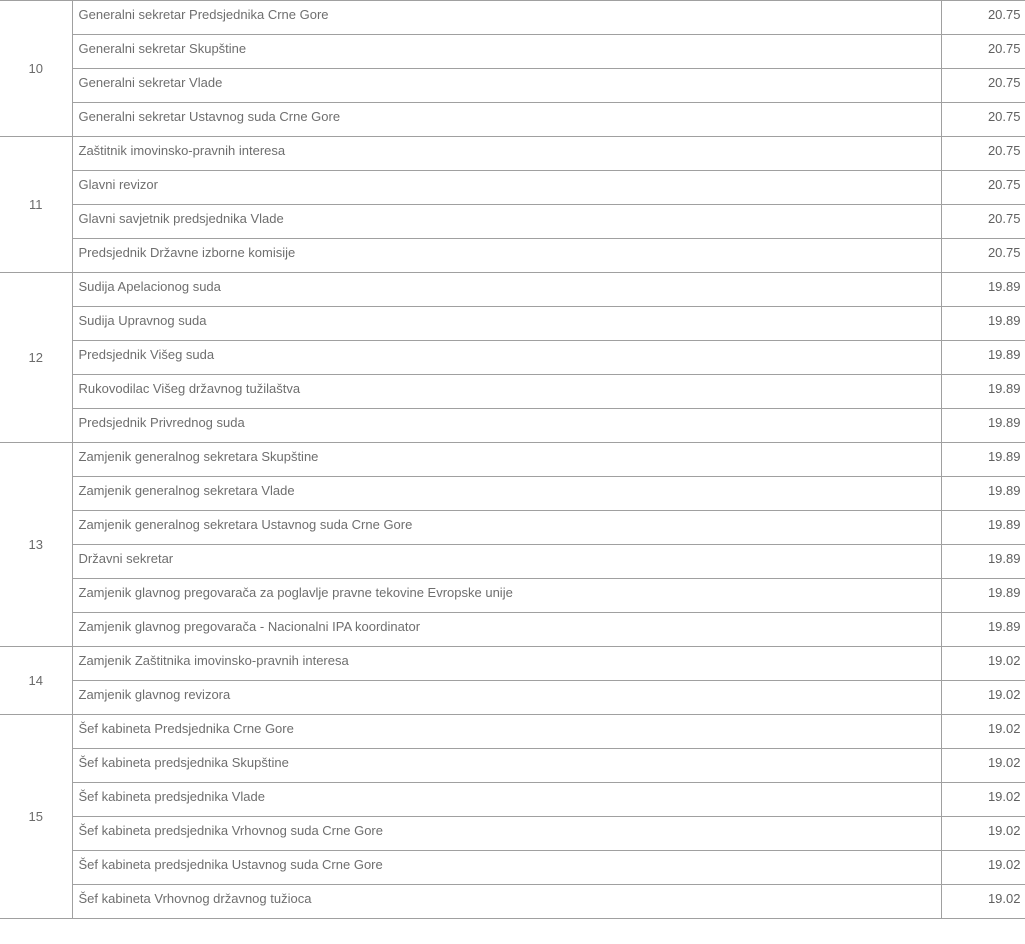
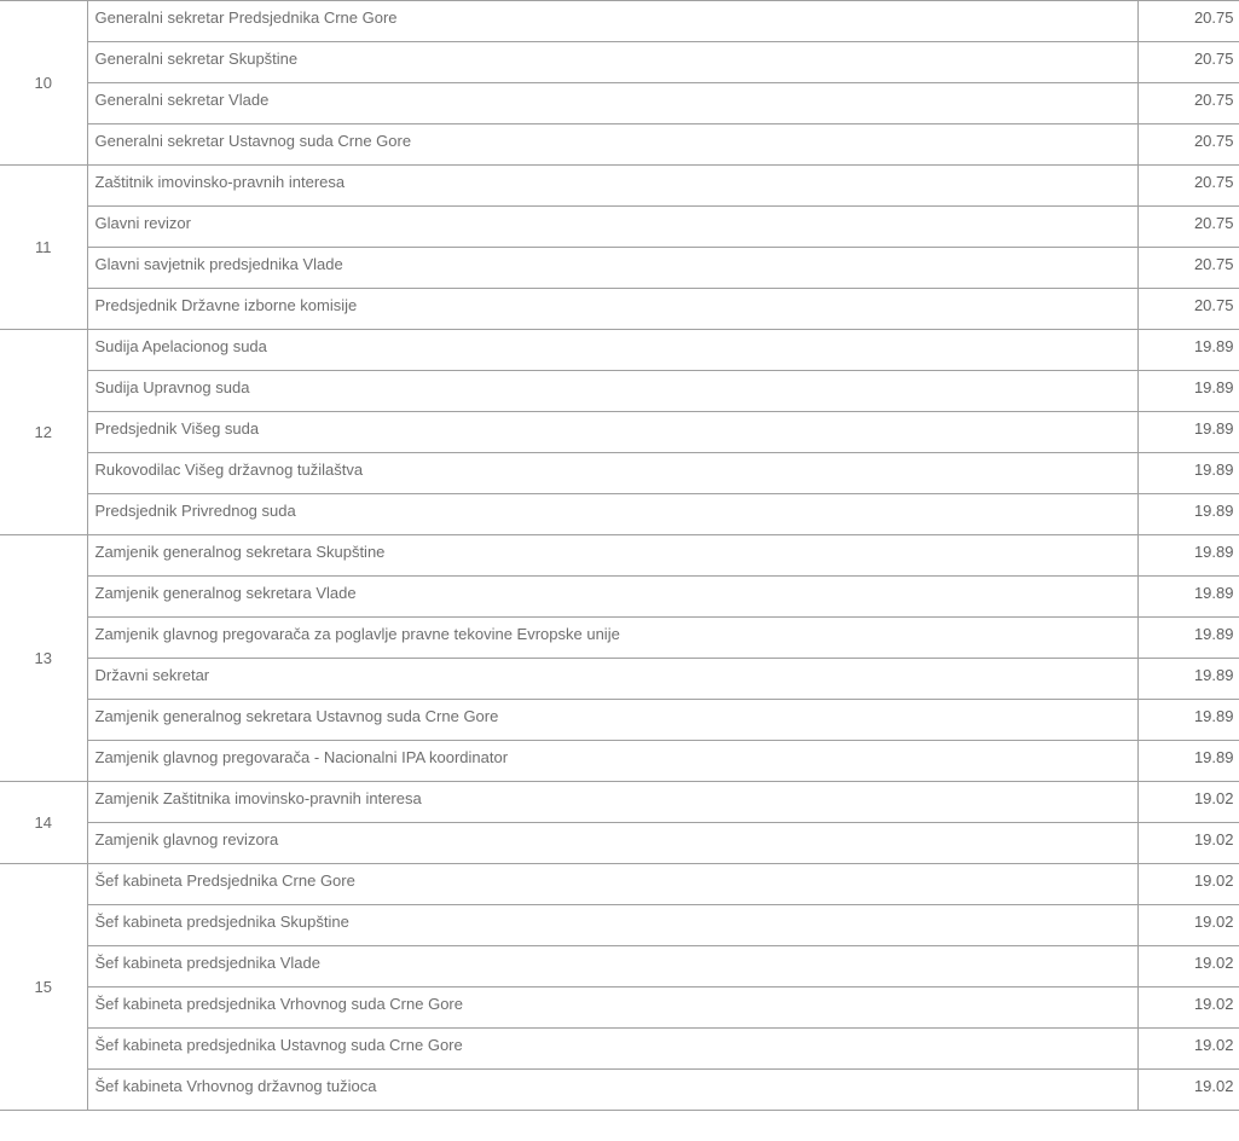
  10	Generalni sekretar Predsjednika Crne Gore	20.75
  Generalni sekretar Skupštine	20.75
  Generalni sekretar Vlade	20.75
  Generalni sekretar Ustavnog suda Crne Gore	20.75
  11	Zaštitnik imovinsko-pravnih interesa	20.75
  Glavni revizor	20.75
  Glavni savjetnik predsjednika Vlade	20.75
  Predsjednik Državne izborne komisije	20.75
  12	Sudija Apelacionog suda	19.89
  Sudija Upravnog suda	19.89
  Predsjednik Višeg suda	19.89
  Rukovodilac Višeg državnog tužilaštva	19.89
  Predsjednik Privrednog suda	19.89
  13	Zamjenik generalnog sekretara Skupštine	19.89
  Zamjenik generalnog sekretara Vlade	19.89
- Zamjenik generalnog sekretara Ustavnog suda Crne Gore	19.89
+ Zamjenik glavnog pregovarača za poglavlje pravne tekovine Evropske unije	19.89
  Državni sekretar	19.89
- Zamjenik glavnog pregovarača za poglavlje pravne tekovine Evropske unije	19.89
+ Zamjenik generalnog sekretara Ustavnog suda Crne Gore	19.89
  Zamjenik glavnog pregovarača - Nacionalni IPA koordinator	19.89
  14	Zamjenik Zaštitnika imovinsko-pravnih interesa	19.02
  Zamjenik glavnog revizora	19.02
  15	Šef kabineta Predsjednika Crne Gore	19.02
  Šef kabineta predsjednika Skupštine	19.02
  Šef kabineta predsjednika Vlade	19.02
  Šef kabineta predsjednika Vrhovnog suda Crne Gore	19.02
  Šef kabineta predsjednika Ustavnog suda Crne Gore	19.02
  Šef kabineta Vrhovnog državnog tužioca	19.02
